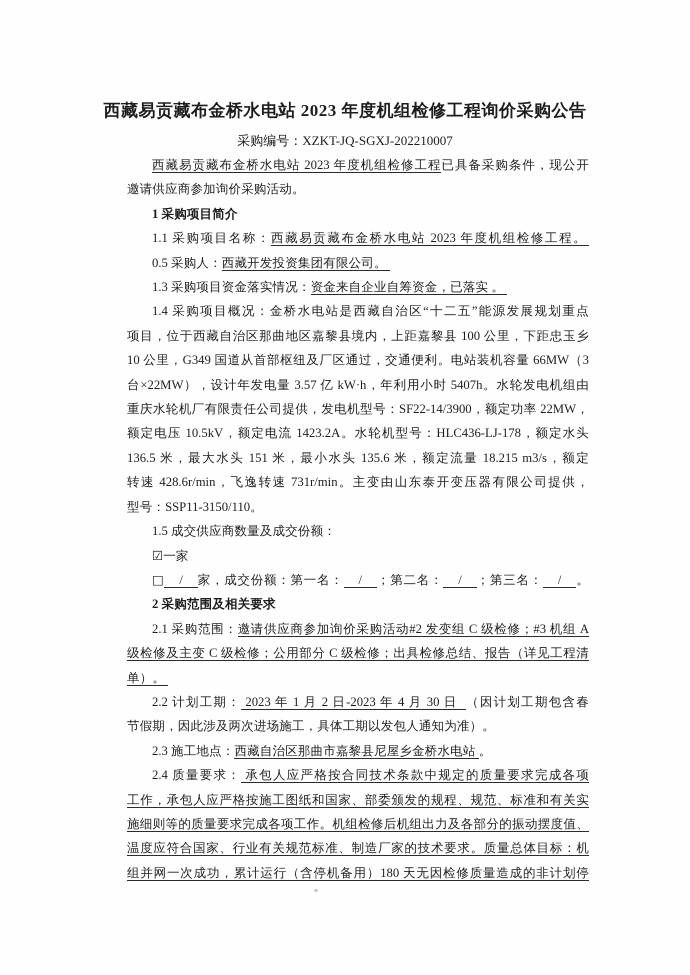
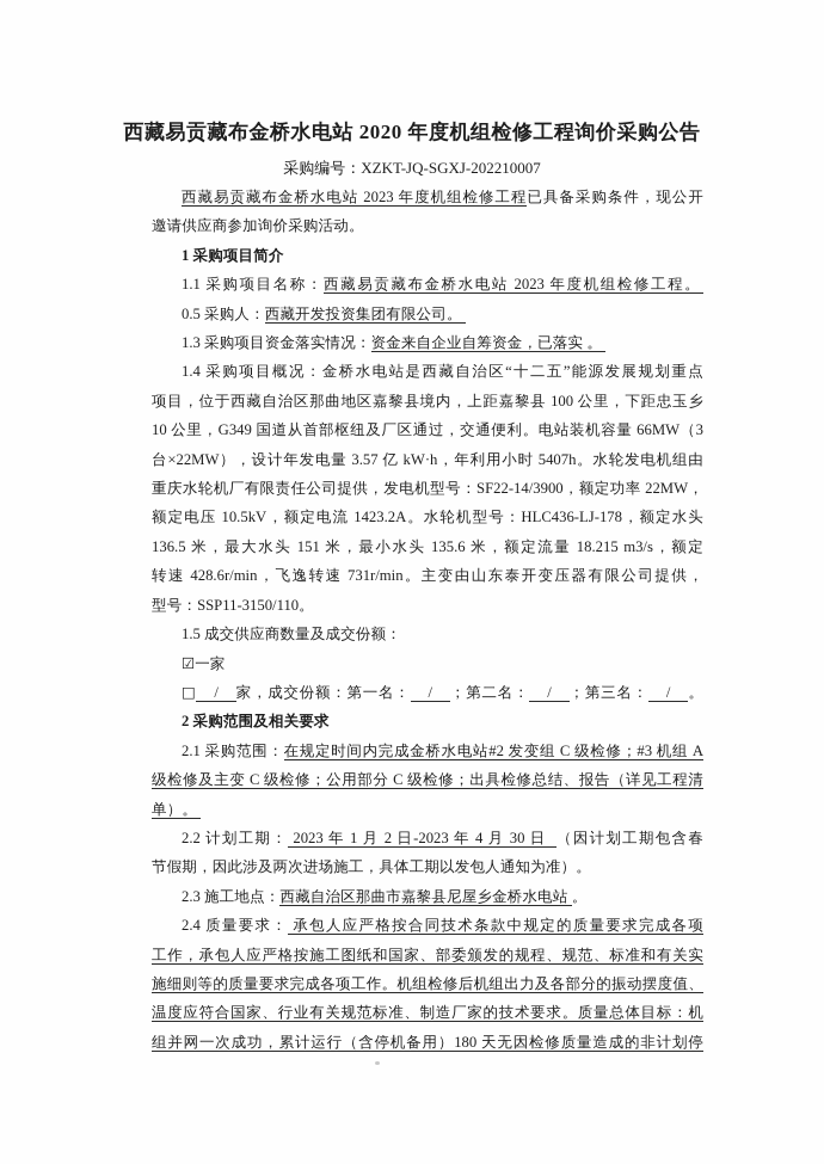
- 西藏易贡藏布金桥水电站 2023 年度机组检修工程询价采购公告
+ 西藏易贡藏布金桥水电站 2020 年度机组检修工程询价采购公告
  采购编号：XZKT-JQ-SGXJ-202210007
  西藏易贡藏布金桥水电站 2023 年度机组检修工程已具备采购条件，现公开
  邀请供应商参加询价采购活动。
  1 采购项目简介
  1.1 采购项目名称：西藏易贡藏布金桥水电站 2023 年度机组检修工程。
  0.5 采购人：西藏开发投资集团有限公司。
  1.3 采购项目资金落实情况：资金来自企业自筹资金，已落实 。
  1.4 采购项目概况：金桥水电站是西藏自治区“十二五”能源发展规划重点
  项目，位于西藏自治区那曲地区嘉黎县境内，上距嘉黎县 100 公里，下距忠玉乡
  10 公里，G349 国道从首部枢纽及厂区通过，交通便利。电站装机容量 66MW（3
  台×22MW），设计年发电量 3.57 亿 kW·h，年利用小时 5407h。水轮发电机组由
  重庆水轮机厂有限责任公司提供，发电机型号：SF22-14/3900，额定功率 22MW，
  额定电压 10.5kV，额定电流 1423.2A。水轮机型号：HLC436-LJ-178，额定水头
  136.5 米，最大水头 151 米，最小水头 135.6 米，额定流量 18.215 m3/s，额定
  转速 428.6r/min，飞逸转速 731r/min。主变由山东泰开变压器有限公司提供，
  型号：SSP11-3150/110。
  1.5 成交供应商数量及成交份额：
  ☑一家
  □ / 家，成交份额：第一名： / ；第二名： / ；第三名： / 。
  2 采购范围及相关要求
- 2.1 采购范围：邀请供应商参加询价采购活动#2 发变组 C 级检修；#3 机组 A
+ 2.1 采购范围：在规定时间内完成金桥水电站#2 发变组 C 级检修；#3 机组 A
  级检修及主变 C 级检修；公用部分 C 级检修；出具检修总结、报告（详见工程清
  单）。
  2.2 计划工期： 2023 年 1 月 2 日-2023 年 4 月 30 日 （因计划工期包含春
  节假期，因此涉及两次进场施工，具体工期以发包人通知为准）。
  2.3 施工地点：西藏自治区那曲市嘉黎县尼屋乡金桥水电站 。
  2.4 质量要求： 承包人应严格按合同技术条款中规定的质量要求完成各项
  工作，承包人应严格按施工图纸和国家、部委颁发的规程、规范、标准和有关实
  施细则等的质量要求完成各项工作。机组检修后机组出力及各部分的振动摆度值、
  温度应符合国家、行业有关规范标准、制造厂家的技术要求。质量总体目标：机
  组并网一次成功，累计运行（含停机备用）180 天无因检修质量造成的非计划停
